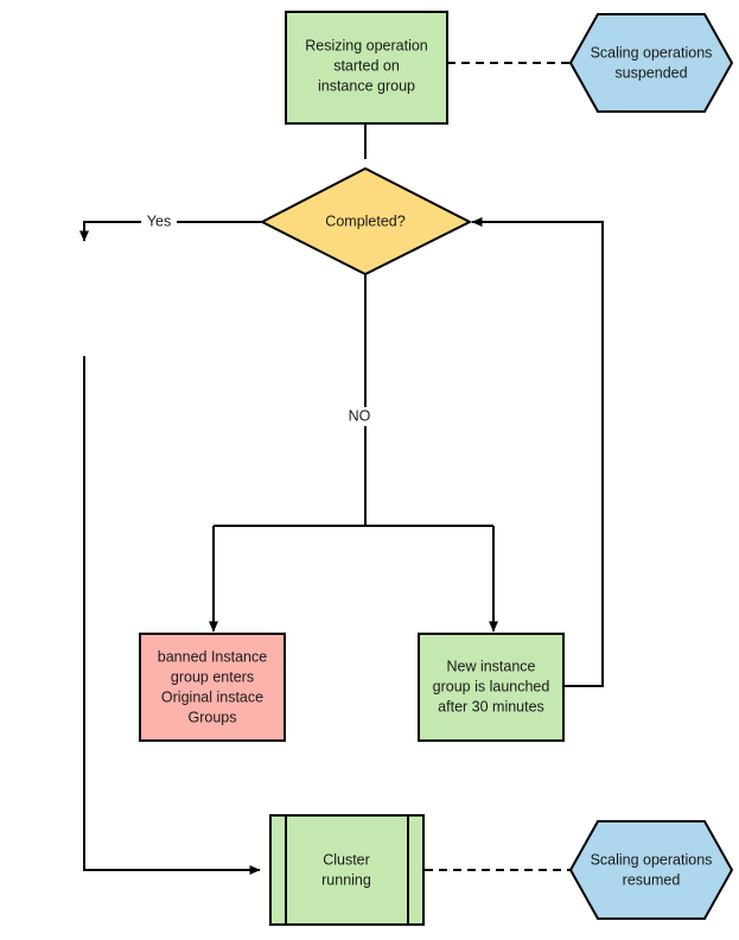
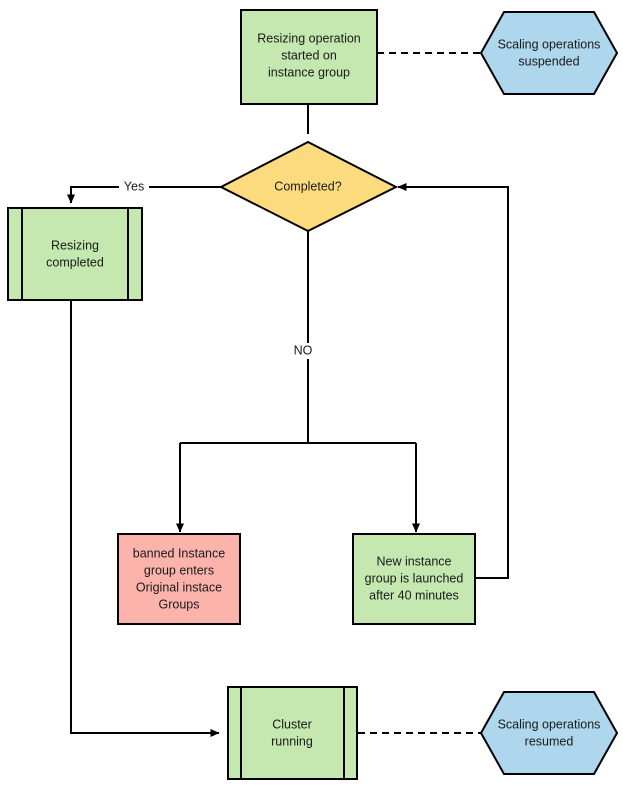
  Yes
  NO
  Resizing operation
  started on
  instance group
  Scaling operations
  suspended
  Completed?
+ Resizing
+ completed
  banned Instance
  group enters
  Original instace
  Groups
  New instance
  group is launched
- after 30 minutes
+ after 40 minutes
  Cluster
  running
  Scaling operations
  resumed
